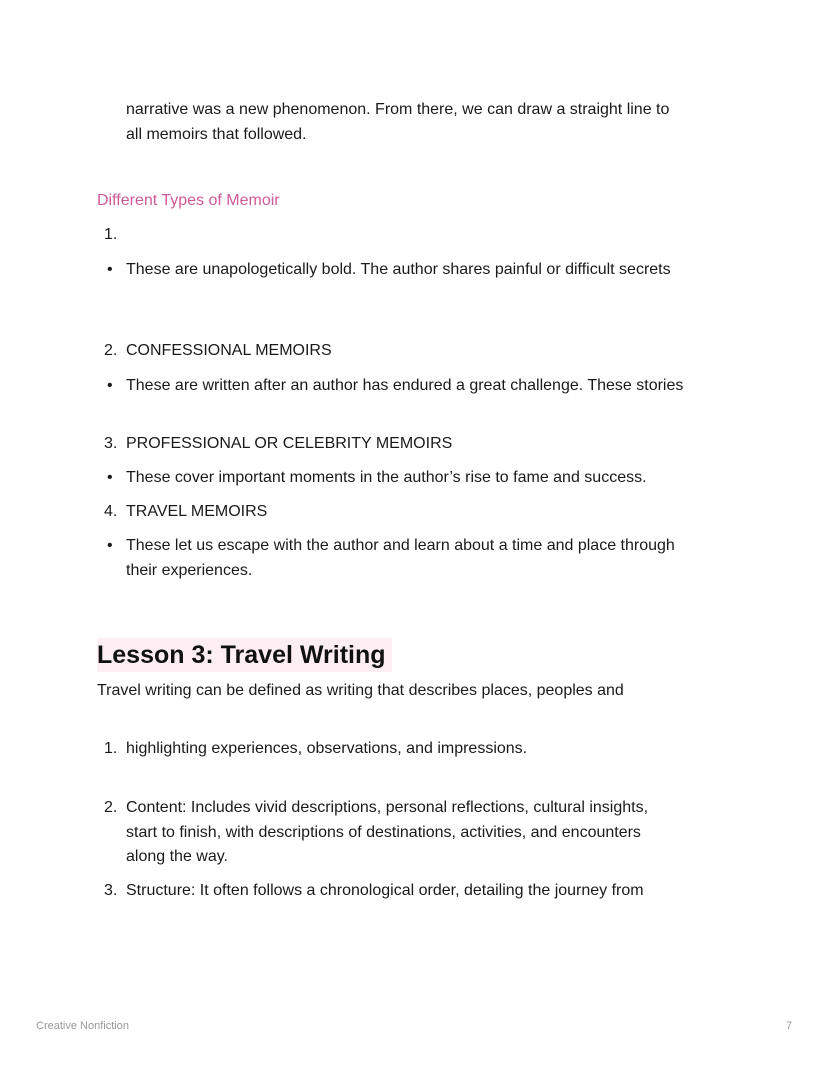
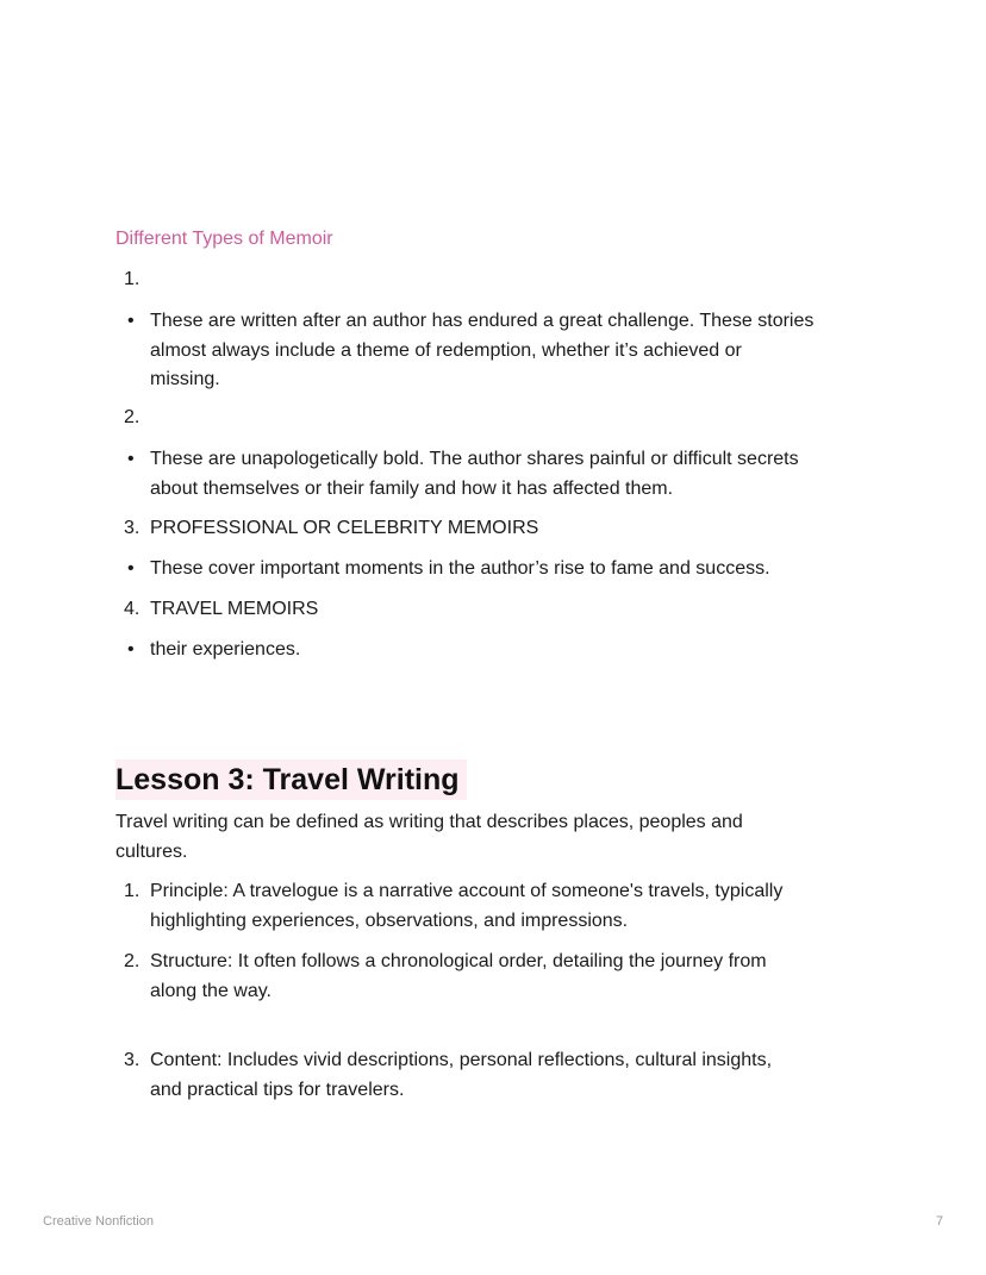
- narrative was a new phenomenon. From there, we can draw a straight line to
- all memoirs that followed.
  Different Types of Memoir
  1.
  •
- These are unapologetically bold. The author shares painful or difficult secrets
+ These are written after an author has endured a great challenge. These stories
+ almost always include a theme of redemption, whether it’s achieved or
+ missing.
  2.
- CONFESSIONAL MEMOIRS
  •
- These are written after an author has endured a great challenge. These stories
+ These are unapologetically bold. The author shares painful or difficult secrets
+ about themselves or their family and how it has affected them.
  3.
  PROFESSIONAL OR CELEBRITY MEMOIRS
  •
  These cover important moments in the author’s rise to fame and success.
  4.
  TRAVEL MEMOIRS
  •
- These let us escape with the author and learn about a time and place through
  their experiences.
  Lesson 3: Travel Writing
  Travel writing can be defined as writing that describes places, peoples and
+ cultures.
  1.
+ Principle: A travelogue is a narrative account of someone's travels, typically
  highlighting experiences, observations, and impressions.
  2.
- Content: Includes vivid descriptions, personal reflections, cultural insights,
+ Structure: It often follows a chronological order, detailing the journey from
- start to finish, with descriptions of destinations, activities, and encounters
  along the way.
  3.
- Structure: It often follows a chronological order, detailing the journey from
+ Content: Includes vivid descriptions, personal reflections, cultural insights,
+ and practical tips for travelers.
  Creative Nonfiction
  7
